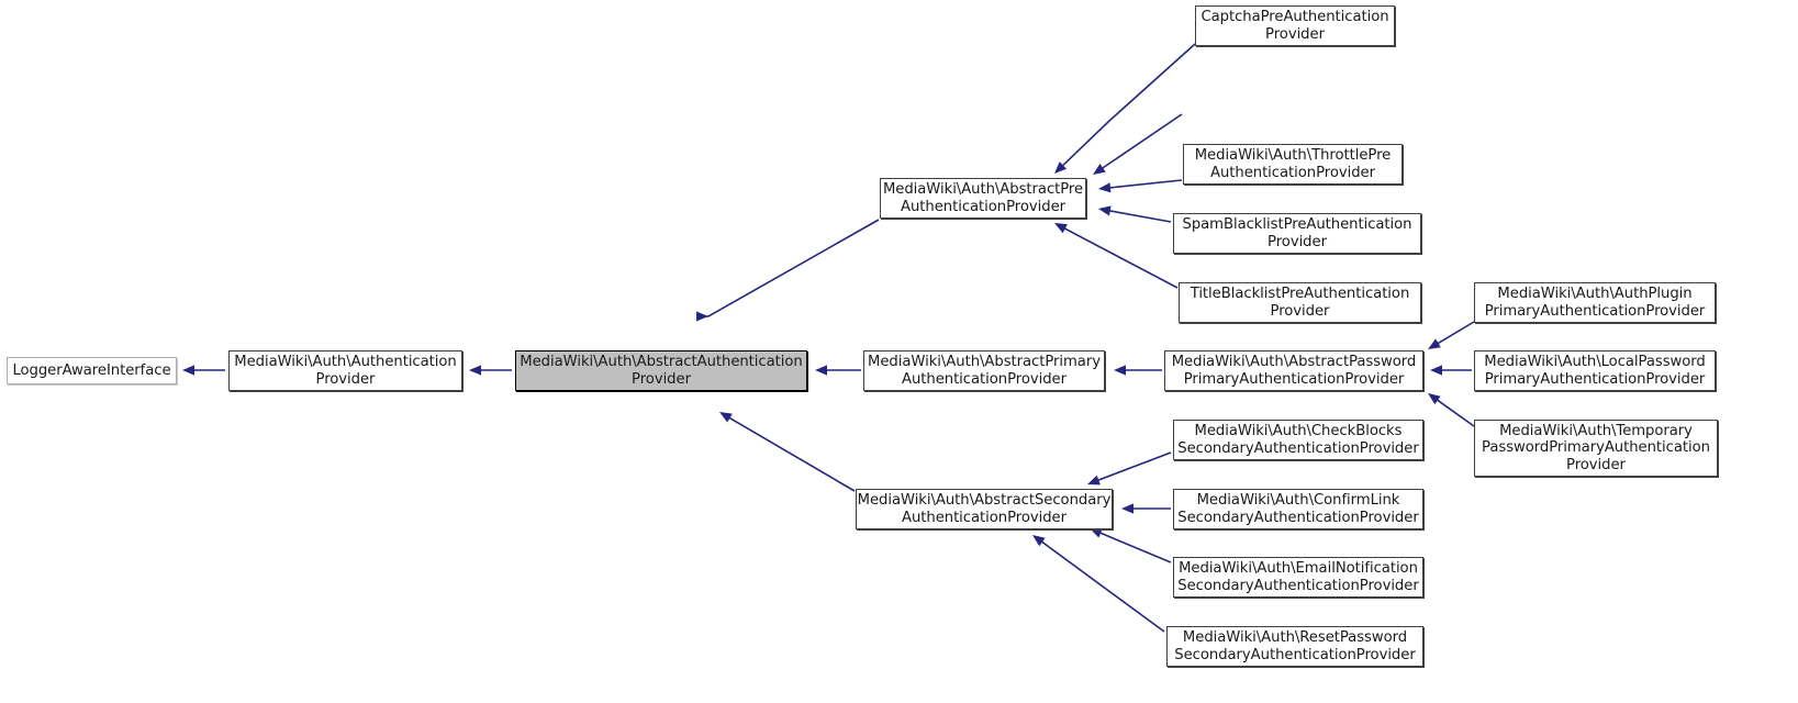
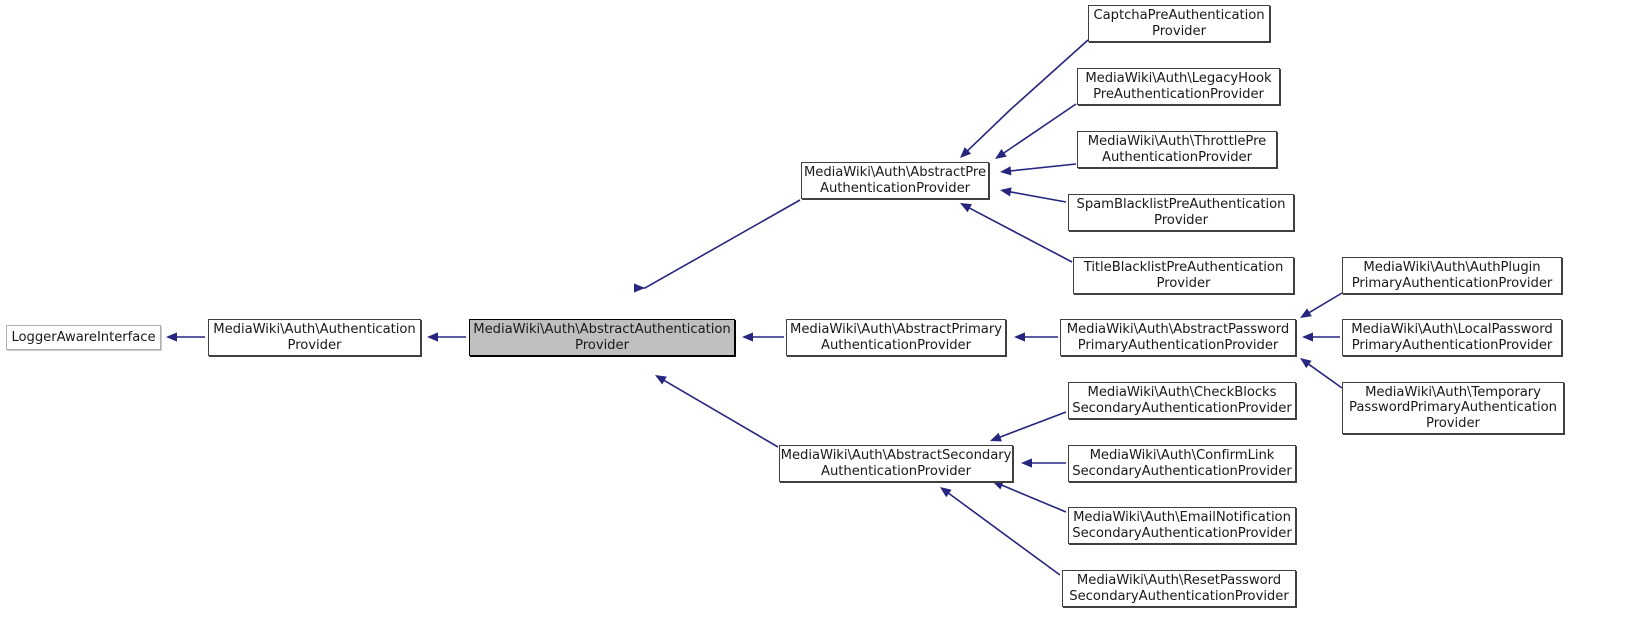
  LoggerAwareInterface
  MediaWiki\Auth\Authentication
  Provider
  MediaWiki\Auth\AbstractAuthentication
  Provider
  MediaWiki\Auth\AbstractPre
  AuthenticationProvider
  MediaWiki\Auth\AbstractPrimary
  AuthenticationProvider
  MediaWiki\Auth\AbstractSecondary
  AuthenticationProvider
  CaptchaPreAuthentication
  Provider
+ MediaWiki\Auth\LegacyHook
+ PreAuthenticationProvider
  MediaWiki\Auth\ThrottlePre
  AuthenticationProvider
  SpamBlacklistPreAuthentication
  Provider
  TitleBlacklistPreAuthentication
  Provider
  MediaWiki\Auth\AbstractPassword
  PrimaryAuthenticationProvider
  MediaWiki\Auth\CheckBlocks
  SecondaryAuthenticationProvider
  MediaWiki\Auth\ConfirmLink
  SecondaryAuthenticationProvider
  MediaWiki\Auth\EmailNotification
  SecondaryAuthenticationProvider
  MediaWiki\Auth\ResetPassword
  SecondaryAuthenticationProvider
  MediaWiki\Auth\AuthPlugin
  PrimaryAuthenticationProvider
  MediaWiki\Auth\LocalPassword
  PrimaryAuthenticationProvider
  MediaWiki\Auth\Temporary
  PasswordPrimaryAuthentication
  Provider
